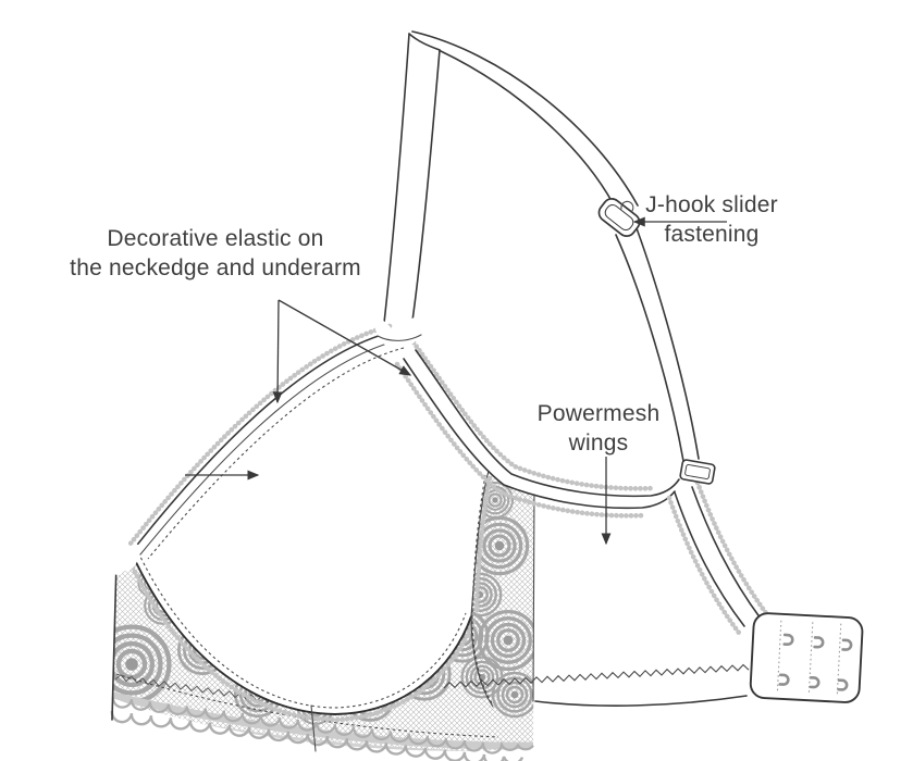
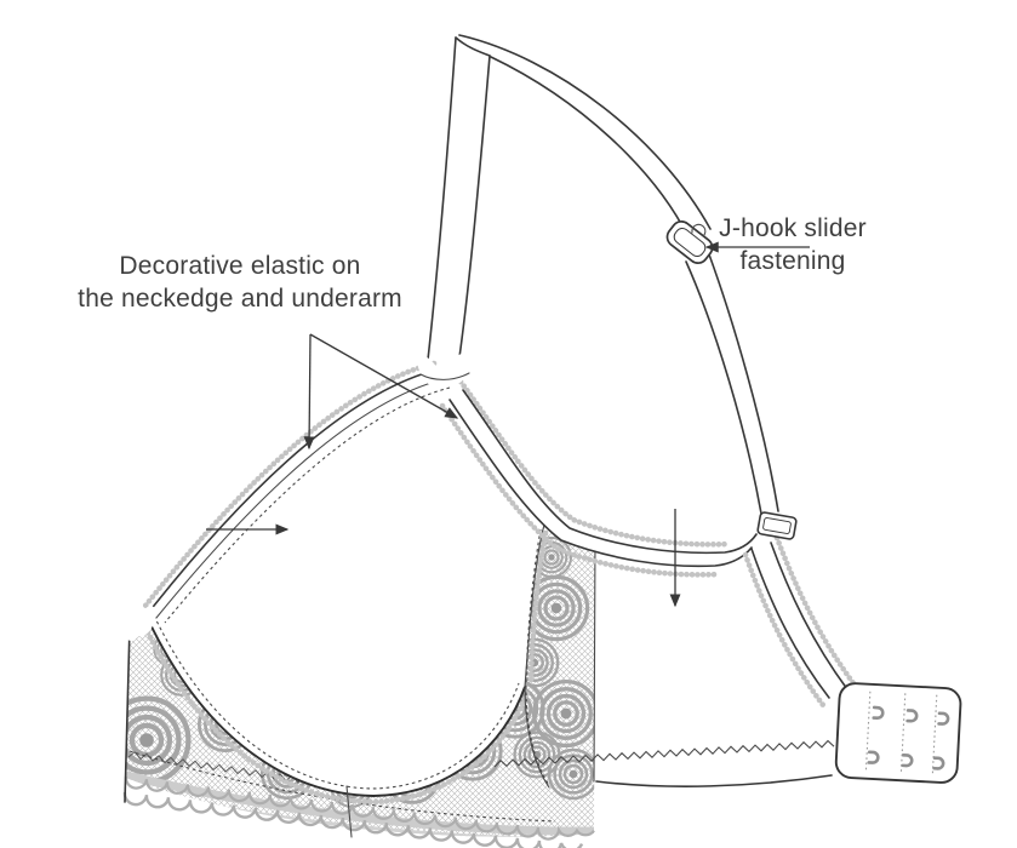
  Decorative elastic on
  the neckedge and underarm
  J-hook slider
  fastening
- Powermesh
- wings
